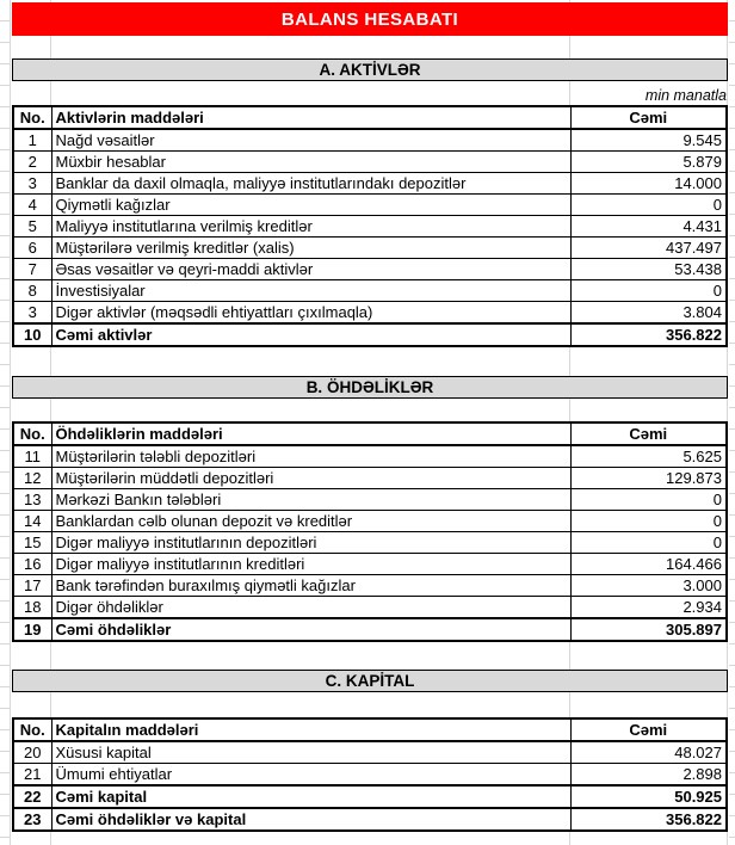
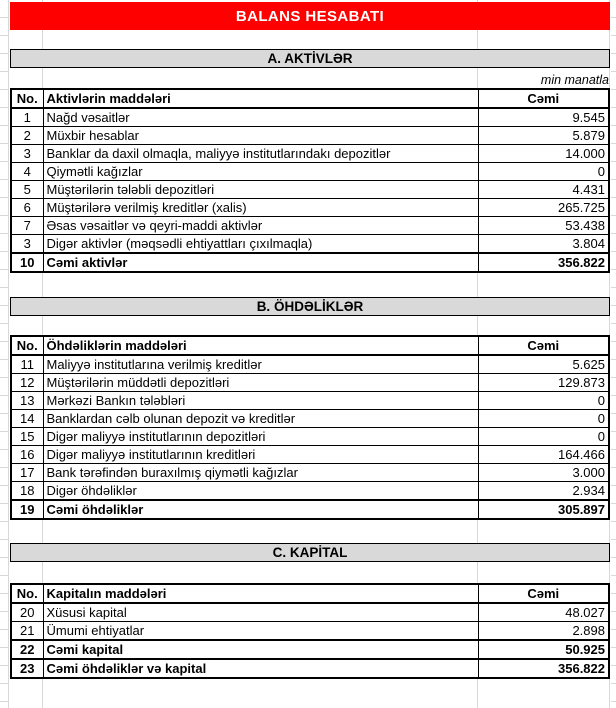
  BALANS HESABATI
  A. AKTİVLƏR
  min manatla
  No.	Aktivlərin maddələri	Cəmi
  1	Nağd vəsaitlər	9.545
  2	Müxbir hesablar	5.879
  3	Banklar da daxil olmaqla, maliyyə institutlarındakı depozitlər	14.000
  4	Qiymətli kağızlar	0
- 5	Maliyyə institutlarına verilmiş kreditlər	4.431
+ 5	Müştərilərin tələbli depozitləri	4.431
- 6	Müştərilərə verilmiş kreditlər (xalis)	437.497
+ 6	Müştərilərə verilmiş kreditlər (xalis)	265.725
  7	Əsas vəsaitlər və qeyri-maddi aktivlər	53.438
- 8	İnvestisiyalar	0
  3	Digər aktivlər (məqsədli ehtiyattları çıxılmaqla)	3.804
  10	Cəmi aktivlər	356.822
  B. ÖHDƏLİKLƏR
  No.	Öhdəliklərin maddələri	Cəmi
- 11	Müştərilərin tələbli depozitləri	5.625
+ 11	Maliyyə institutlarına verilmiş kreditlər	5.625
  12	Müştərilərin müddətli depozitləri	129.873
  13	Mərkəzi Bankın tələbləri	0
  14	Banklardan cəlb olunan depozit və kreditlər	0
  15	Digər maliyyə institutlarının depozitləri	0
  16	Digər maliyyə institutlarının kreditləri	164.466
  17	Bank tərəfindən buraxılmış qiymətli kağızlar	3.000
  18	Digər öhdəliklər	2.934
  19	Cəmi öhdəliklər	305.897
  C. KAPİTAL
  No.	Kapitalın maddələri	Cəmi
  20	Xüsusi kapital	48.027
  21	Ümumi ehtiyatlar	2.898
  22	Cəmi kapital	50.925
  23	Cəmi öhdəliklər və kapital	356.822
